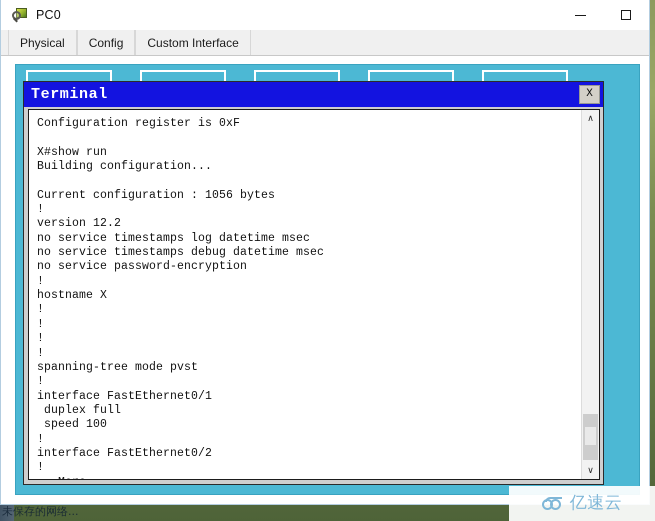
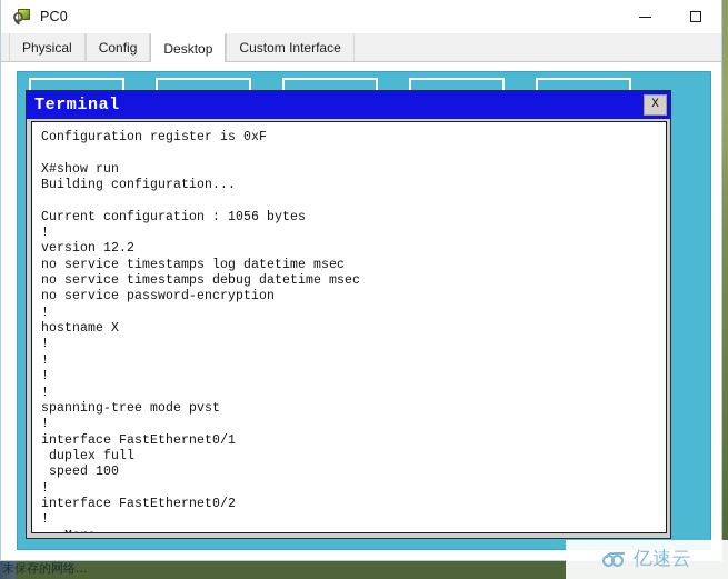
  未保存的网络...
  PC0
  Physical
  Config
+ Desktop
  Custom Interface
  Terminal
  X
  Configuration register is 0xF
  X#show run
  Building configuration...
  Current configuration : 1056 bytes
  !
  version 12.2
  no service timestamps log datetime msec
  no service timestamps debug datetime msec
  no service password-encryption
  !
  hostname X
  !
  !
  !
  !
  spanning-tree mode pvst
  !
  interface FastEthernet0/1
  duplex full
  speed 100
  !
  interface FastEthernet0/2
  !
- ∧
- ∨
  亿速云
